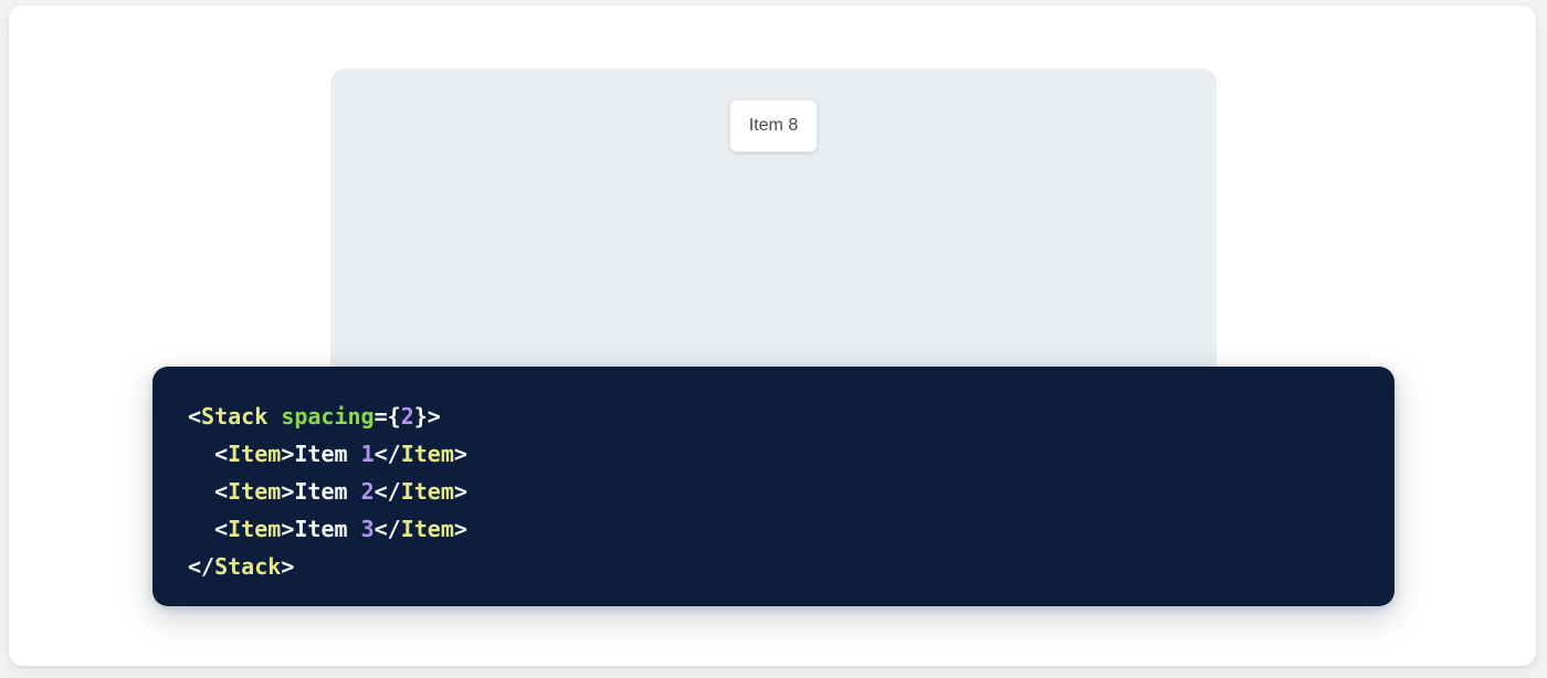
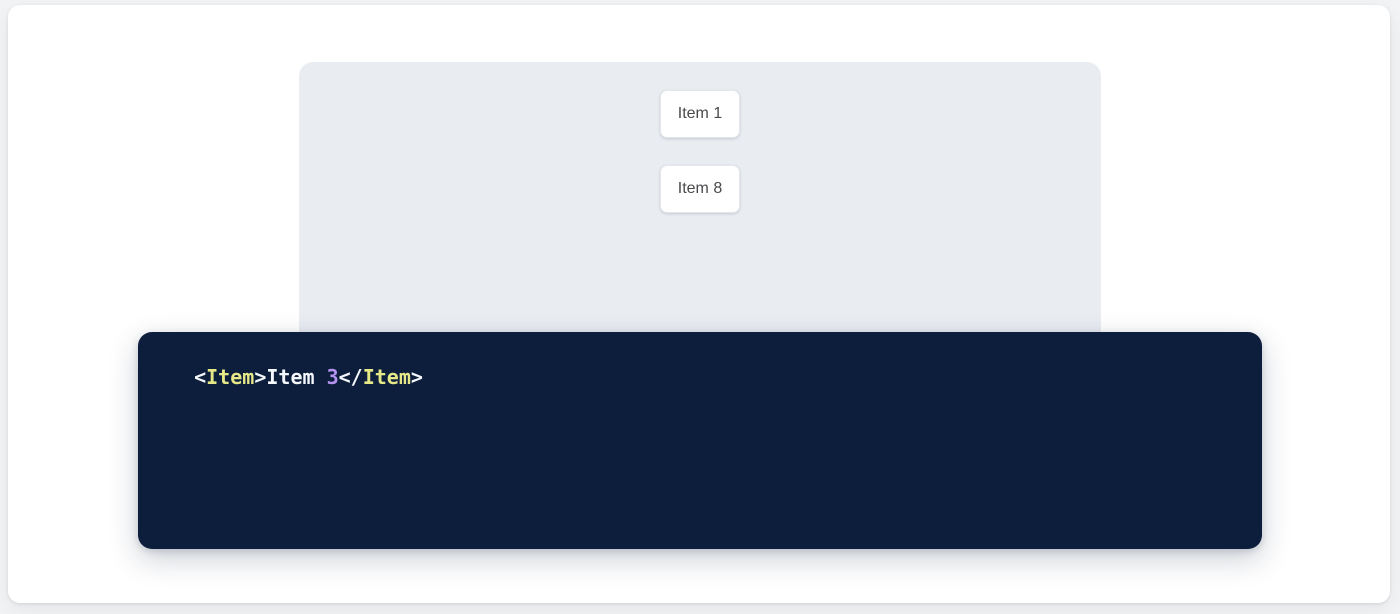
+ Item 1
  Item 8
- <Stack spacing={2}>
- <Item>Item 1</Item>
- <Item>Item 2</Item>
  <Item>Item 3</Item>
- </Stack>
